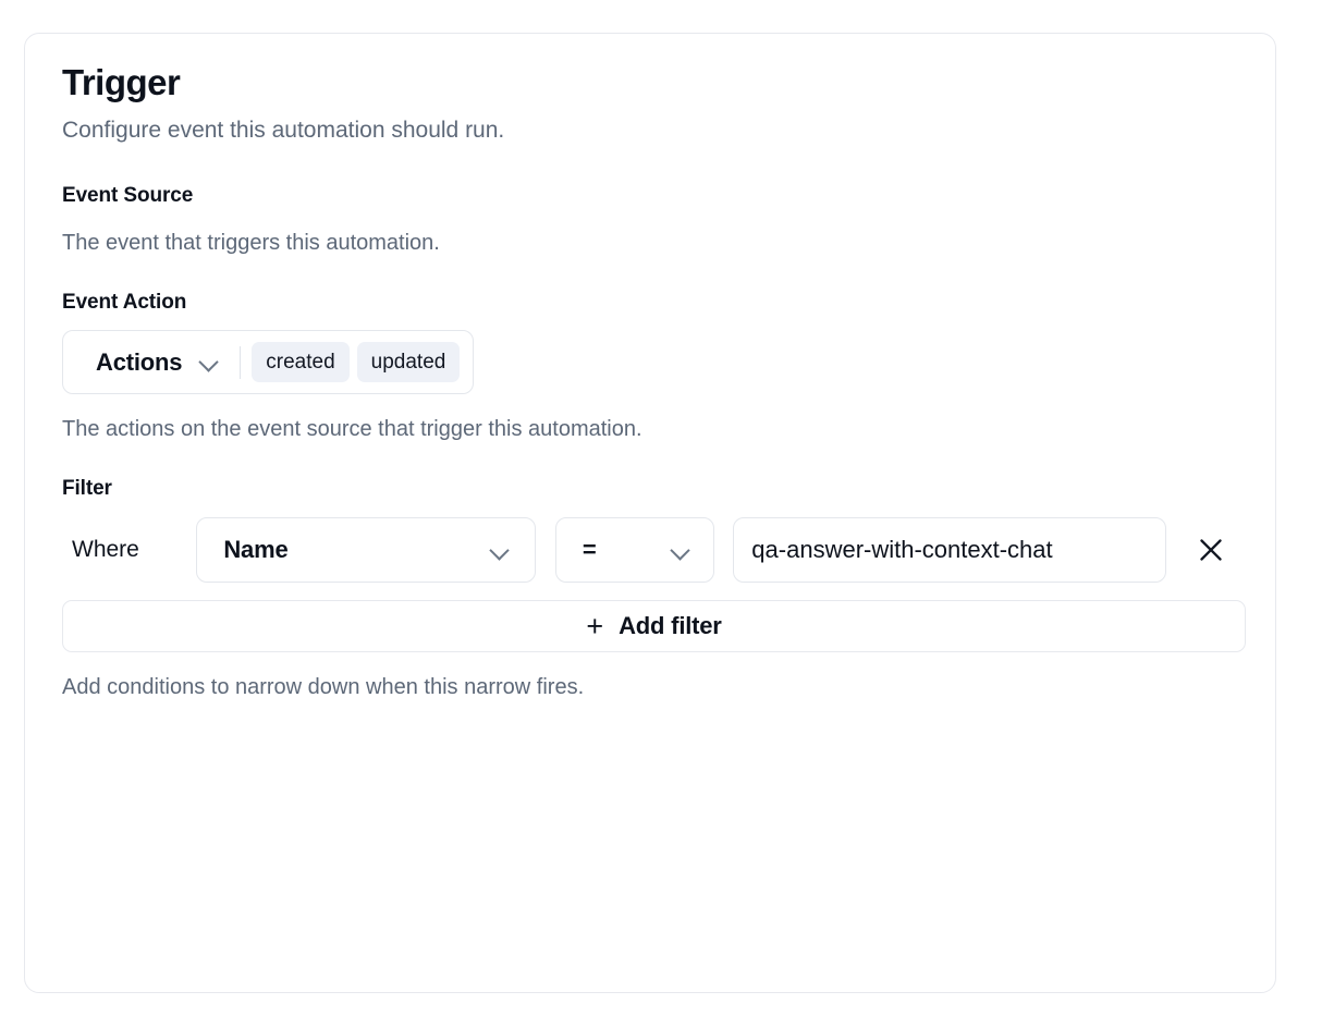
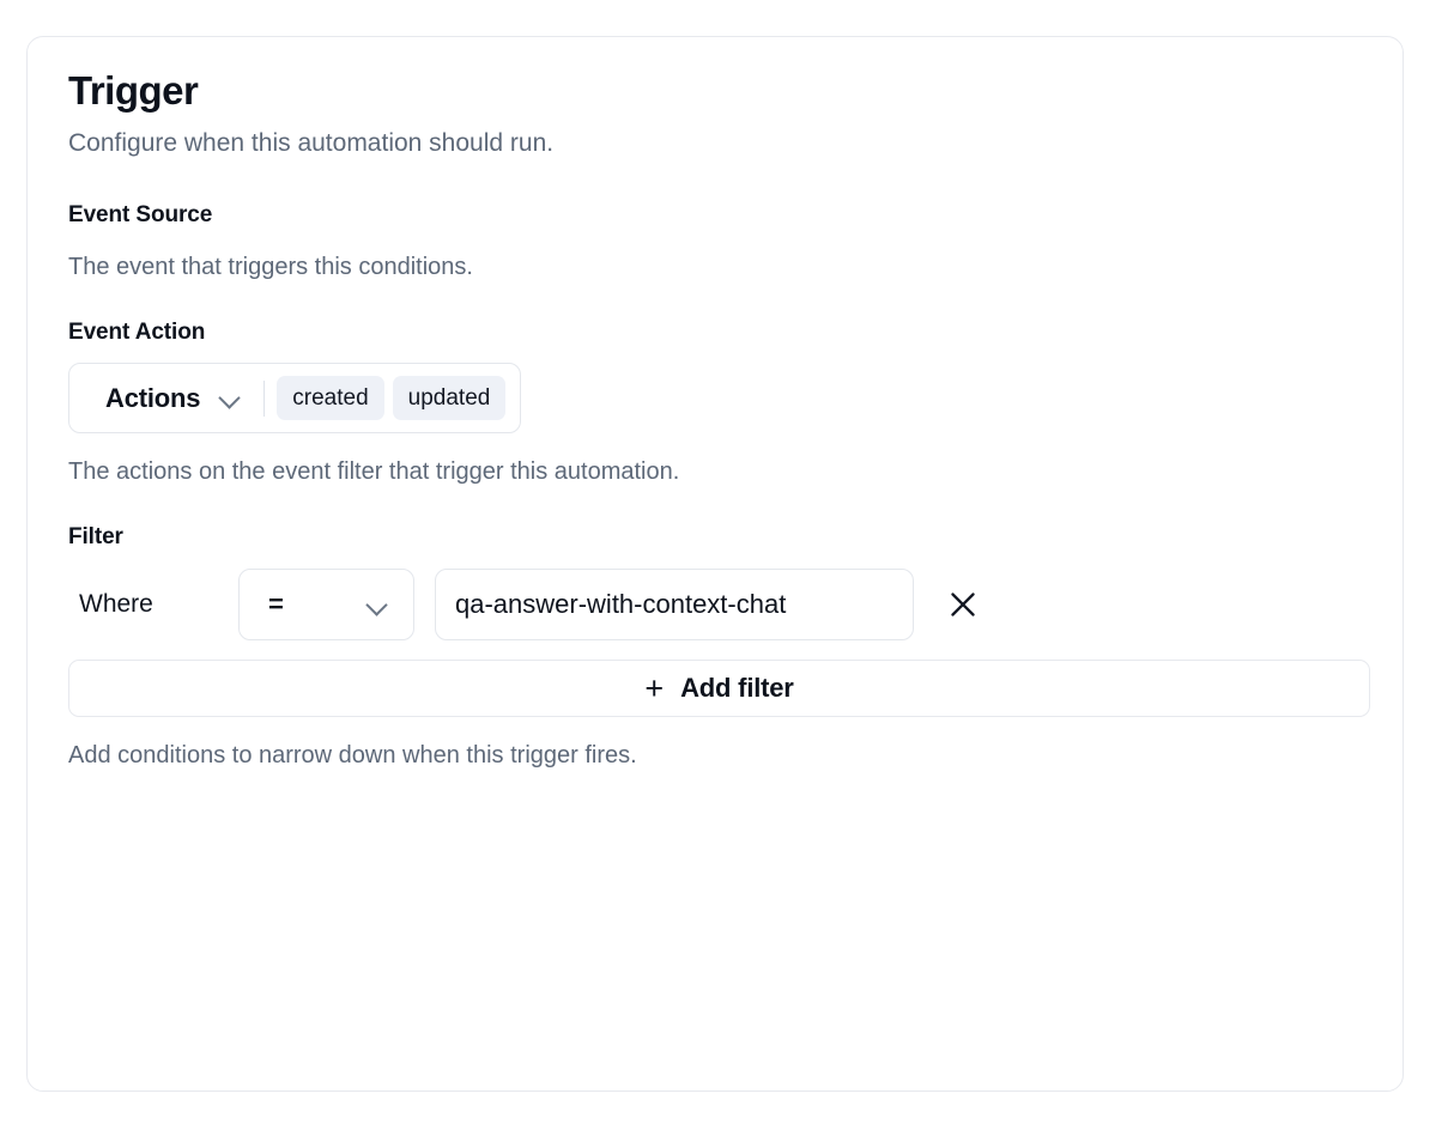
  Trigger
- Configure event this automation should run.
+ Configure when this automation should run.
  Event Source
- The event that triggers this automation.
+ The event that triggers this conditions.
  Event Action
  Actions
  created
  updated
- The actions on the event source that trigger this automation.
+ The actions on the event filter that trigger this automation.
  Filter
  Where
- Name
  =
  qa-answer-with-context-chat
  +
  Add filter
- Add conditions to narrow down when this narrow fires.
+ Add conditions to narrow down when this trigger fires.
